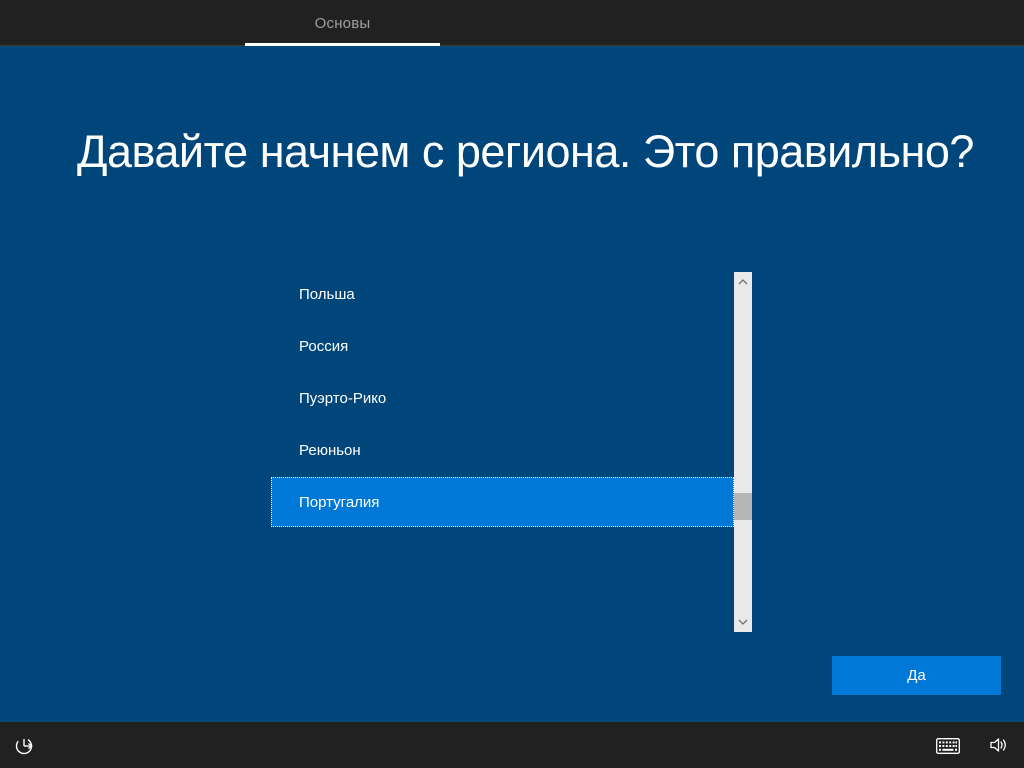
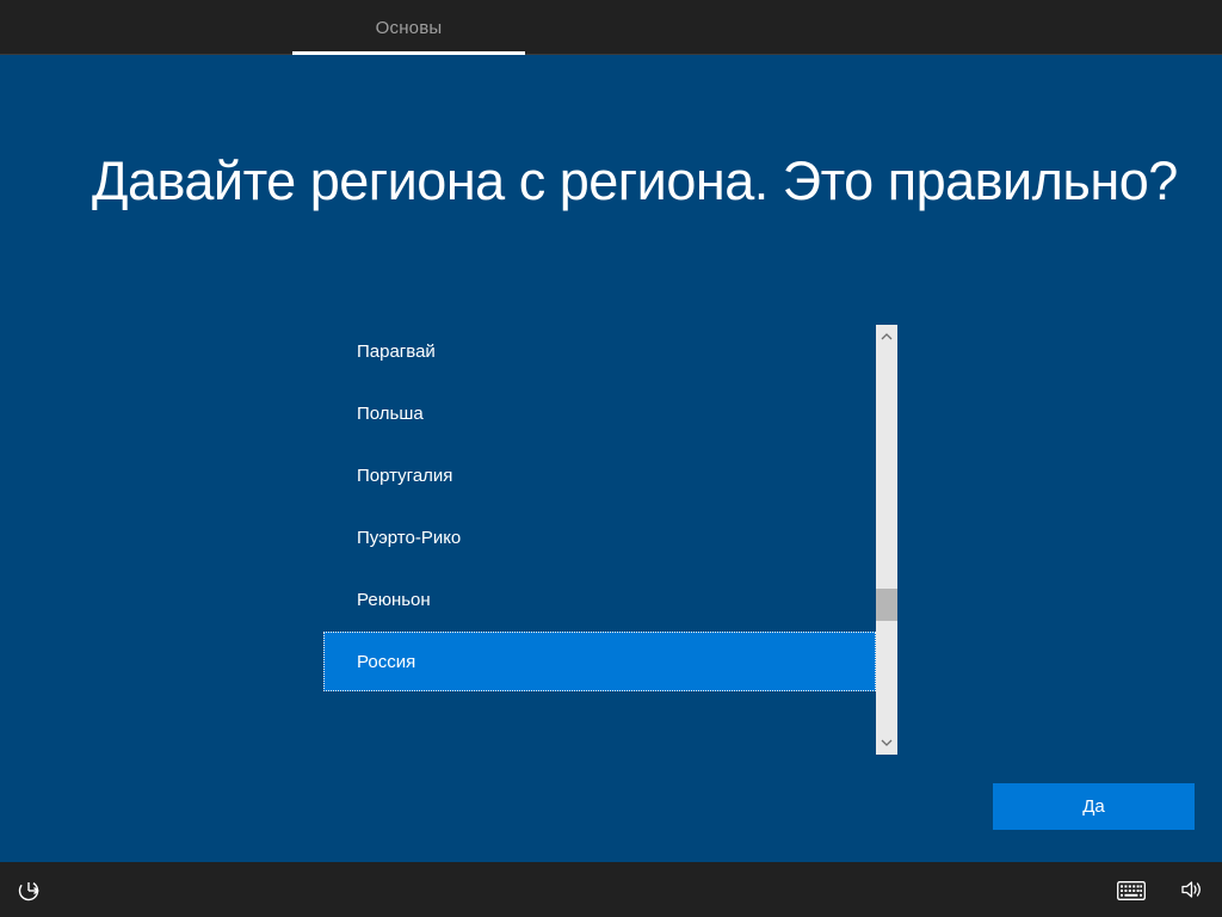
  Основы
- Давайте начнем с региона. Это правильно?
+ Давайте региона с региона. Это правильно?
+ Парагвай
  Польша
- Россия
+ Португалия
  Пуэрто-Рико
  Реюньон
- Португалия
+ Россия
  Да
